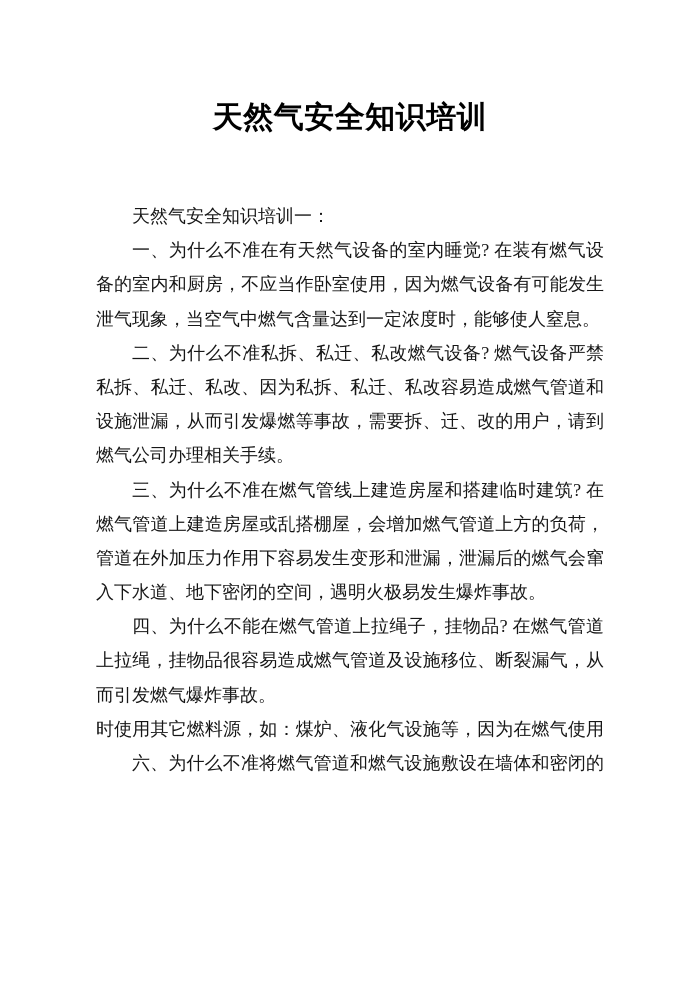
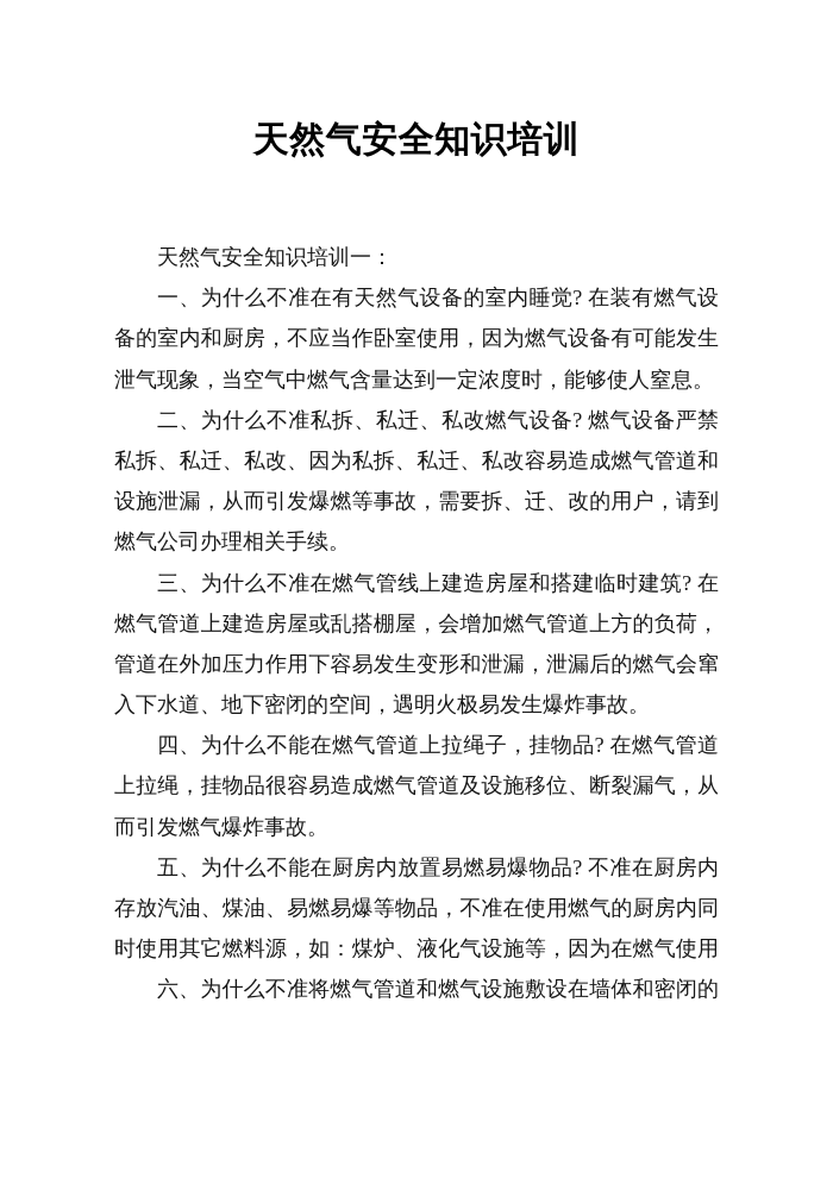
  天然气安全知识培训
  天然气安全知识培训一：
  一、为什么不准在有天然气设备的室内睡觉? 在装有燃气设
  备的室内和厨房，不应当作卧室使用，因为燃气设备有可能发生
  泄气现象，当空气中燃气含量达到一定浓度时，能够使人窒息。
  二、为什么不准私拆、私迁、私改燃气设备? 燃气设备严禁
  私拆、私迁、私改、因为私拆、私迁、私改容易造成燃气管道和
  设施泄漏，从而引发爆燃等事故，需要拆、迁、改的用户，请到
  燃气公司办理相关手续。
  三、为什么不准在燃气管线上建造房屋和搭建临时建筑? 在
  燃气管道上建造房屋或乱搭棚屋，会增加燃气管道上方的负荷，
  管道在外加压力作用下容易发生变形和泄漏，泄漏后的燃气会窜
  入下水道、地下密闭的空间，遇明火极易发生爆炸事故。
  四、为什么不能在燃气管道上拉绳子，挂物品? 在燃气管道
  上拉绳，挂物品很容易造成燃气管道及设施移位、断裂漏气，从
  而引发燃气爆炸事故。
+ 五、为什么不能在厨房内放置易燃易爆物品? 不准在厨房内
+ 存放汽油、煤油、易燃易爆等物品，不准在使用燃气的厨房内同
  时使用其它燃料源，如：煤炉、液化气设施等，因为在燃气使用
  六、为什么不准将燃气管道和燃气设施敷设在墙体和密闭的
